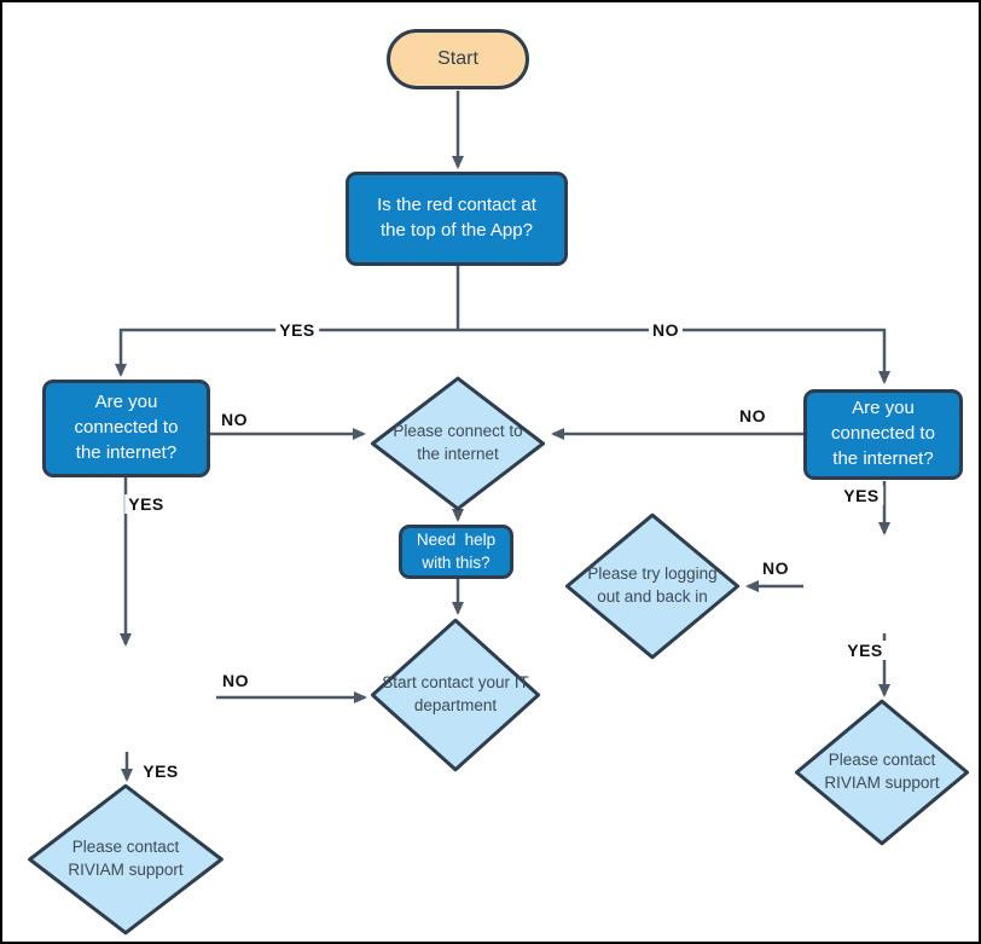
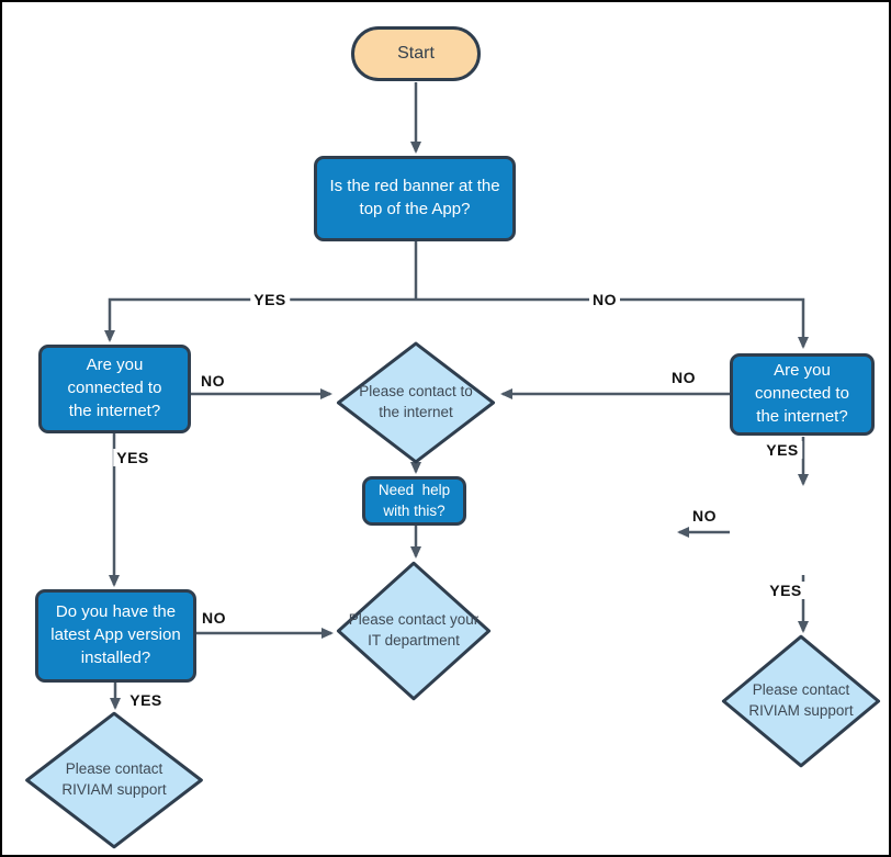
  Start
- Is the red contact at the top of the App?
+ Is the red banner at the top of the App?
  Are you connected to the internet?
  Are you connected to the internet?
- Please connect to the internet
+ Please contact to the internet
  Need help with this?
- Start contact your IT department
+ Please contact your IT department
+ Do you have the latest App version installed?
  Please contact RIVIAM support
- Please try logging out and back in
  Please contact RIVIAM support
  YES
  NO
  NO
  YES
  NO
  YES
  NO
  YES
  NO
  YES
